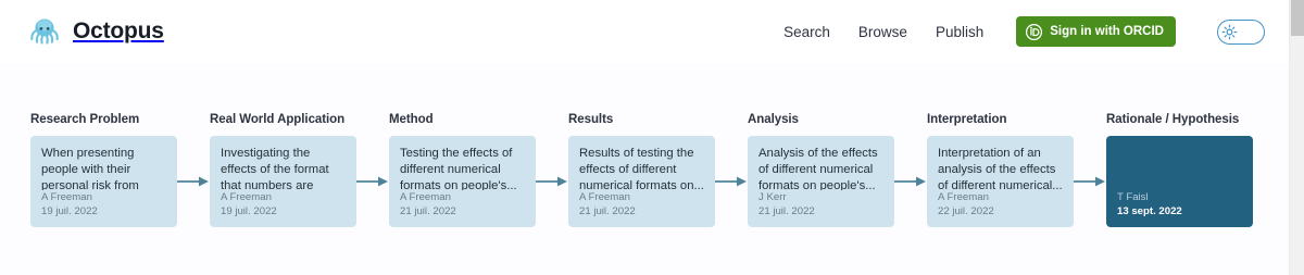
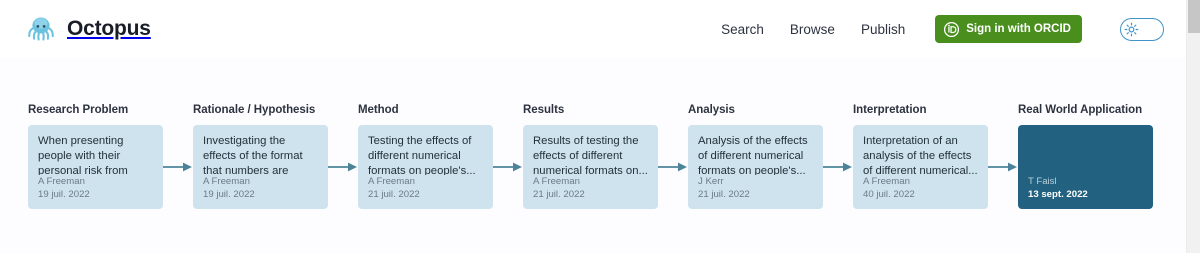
  Octopus
  Search
  Browse
  Publish
  Sign in with ORCID
  Research Problem
  When presenting people with their personal risk from
  A Freeman
  19 juil. 2022
- Real World Application
+ Rationale / Hypothesis
  Investigating the effects of the format that numbers are
  A Freeman
  19 juil. 2022
  Method
  Testing the effects of different numerical formats on people's...
  A Freeman
  21 juil. 2022
  Results
  Results of testing the effects of different numerical formats on...
  A Freeman
  21 juil. 2022
  Analysis
  Analysis of the effects of different numerical formats on people's...
  J Kerr
  21 juil. 2022
  Interpretation
  Interpretation of an analysis of the effects of different numerical...
  A Freeman
- 22 juil. 2022
+ 40 juil. 2022
- Rationale / Hypothesis
+ Real World Application
  T Faisl
  13 sept. 2022
